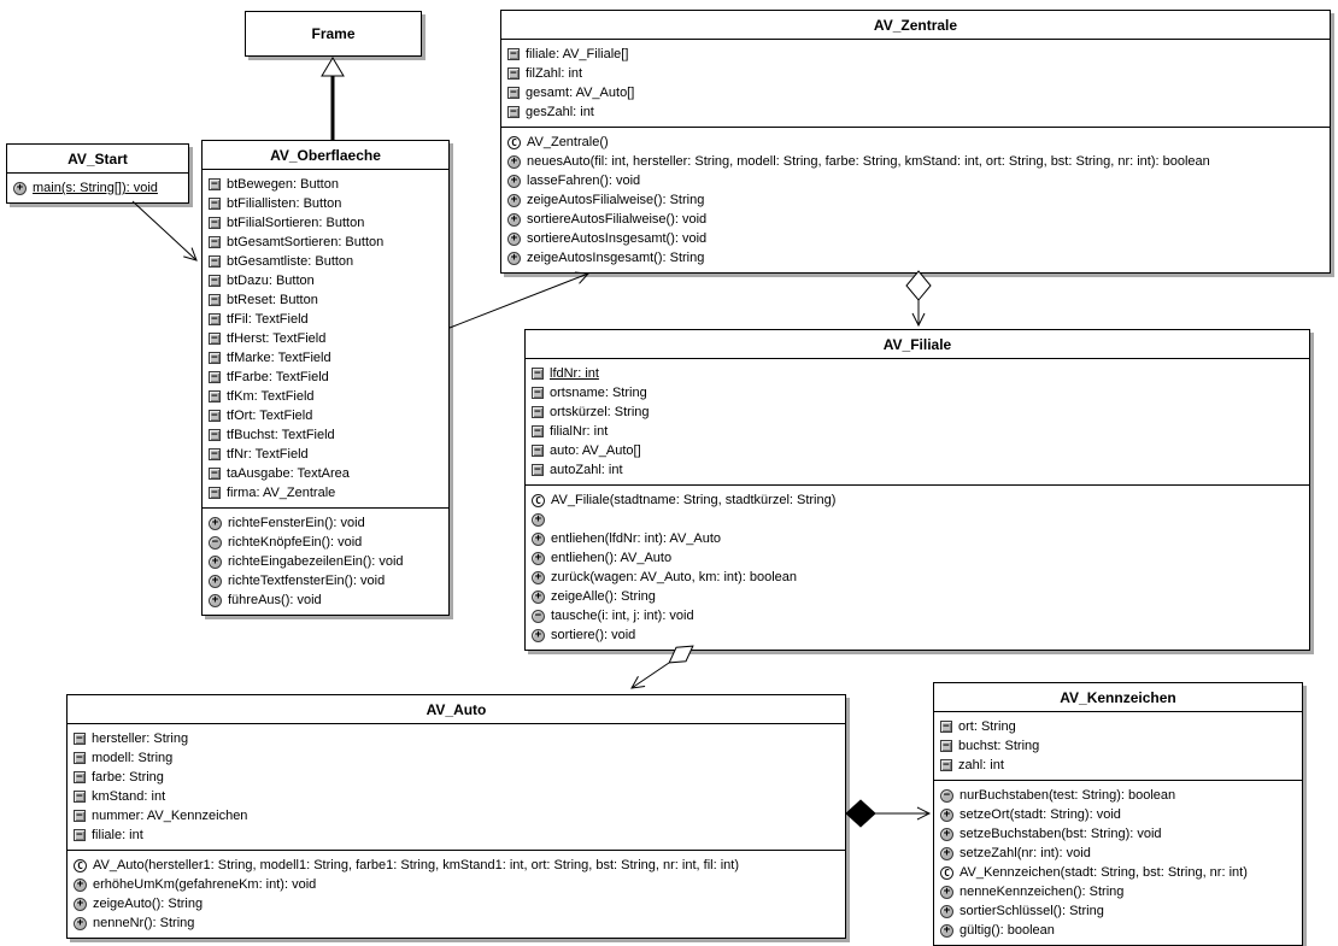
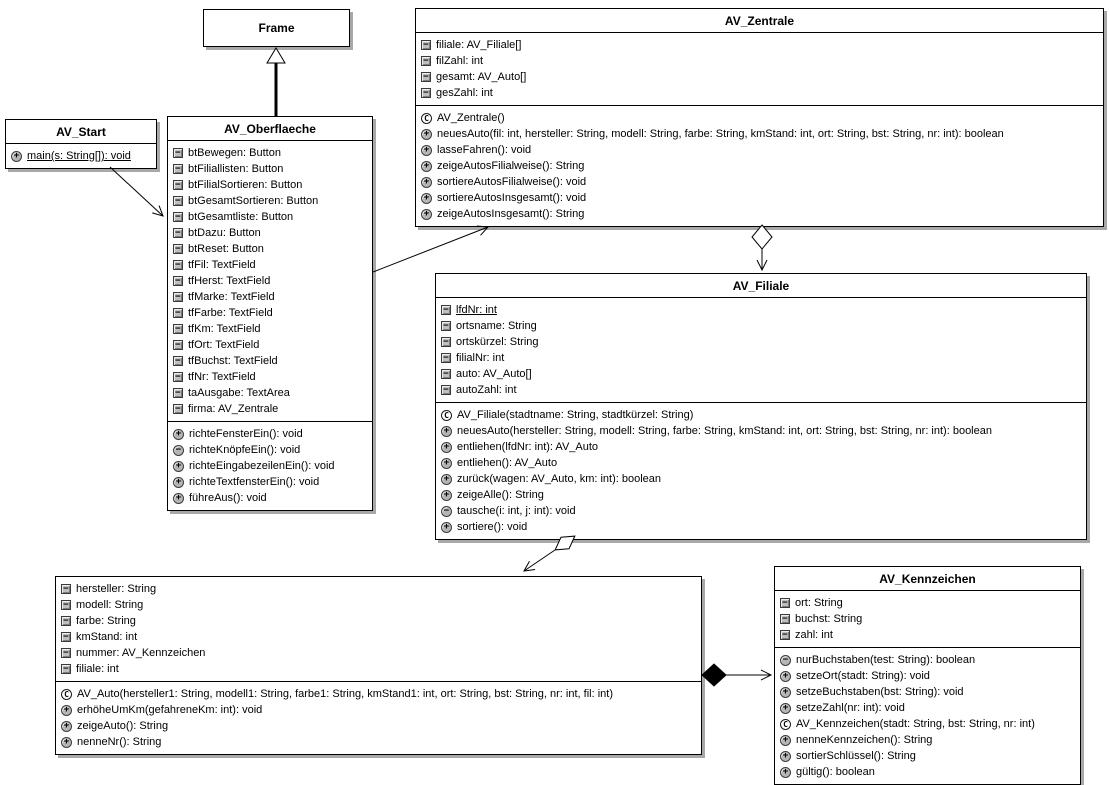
  Frame
  AV_Start
  +
  main(s: String[]): void
  AV_Oberflaeche
  −
  btBewegen: Button
  −
  btFiliallisten: Button
  −
  btFilialSortieren: Button
  −
  btGesamtSortieren: Button
  −
  btGesamtliste: Button
  −
  btDazu: Button
  −
  btReset: Button
  −
  tfFil: TextField
  −
  tfHerst: TextField
  −
  tfMarke: TextField
  −
  tfFarbe: TextField
  −
  tfKm: TextField
  −
  tfOrt: TextField
  −
  tfBuchst: TextField
  −
  tfNr: TextField
  −
  taAusgabe: TextArea
  −
  firma: AV_Zentrale
  +
  richteFensterEin(): void
  −
  richteKnöpfeEin(): void
  +
  richteEingabezeilenEin(): void
  +
  richteTextfensterEin(): void
  +
  führeAus(): void
  AV_Zentrale
  −
  filiale: AV_Filiale[]
  −
  filZahl: int
  −
  gesamt: AV_Auto[]
  −
  gesZahl: int
  C
  AV_Zentrale()
  +
  neuesAuto(fil: int, hersteller: String, modell: String, farbe: String, kmStand: int, ort: String, bst: String, nr: int): boolean
  +
  lasseFahren(): void
  +
  zeigeAutosFilialweise(): String
  +
  sortiereAutosFilialweise(): void
  +
  sortiereAutosInsgesamt(): void
  +
  zeigeAutosInsgesamt(): String
  AV_Filiale
  −
  lfdNr: int
  −
  ortsname: String
  −
  ortskürzel: String
  −
  filialNr: int
  −
  auto: AV_Auto[]
  −
  autoZahl: int
  C
  AV_Filiale(stadtname: String, stadtkürzel: String)
  +
+ neuesAuto(hersteller: String, modell: String, farbe: String, kmStand: int, ort: String, bst: String, nr: int): boolean
  +
  entliehen(lfdNr: int): AV_Auto
  +
  entliehen(): AV_Auto
  +
  zurück(wagen: AV_Auto, km: int): boolean
  +
  zeigeAlle(): String
  −
  tausche(i: int, j: int): void
  +
  sortiere(): void
- AV_Auto
  −
  hersteller: String
  −
  modell: String
  −
  farbe: String
  −
  kmStand: int
  −
  nummer: AV_Kennzeichen
  −
  filiale: int
  C
  AV_Auto(hersteller1: String, modell1: String, farbe1: String, kmStand1: int, ort: String, bst: String, nr: int, fil: int)
  +
  erhöheUmKm(gefahreneKm: int): void
  +
  zeigeAuto(): String
  +
  nenneNr(): String
  AV_Kennzeichen
  −
  ort: String
  −
  buchst: String
  −
  zahl: int
  −
  nurBuchstaben(test: String): boolean
  +
  setzeOrt(stadt: String): void
  +
  setzeBuchstaben(bst: String): void
  +
  setzeZahl(nr: int): void
  C
  AV_Kennzeichen(stadt: String, bst: String, nr: int)
  +
  nenneKennzeichen(): String
  +
  sortierSchlüssel(): String
  +
  gültig(): boolean
